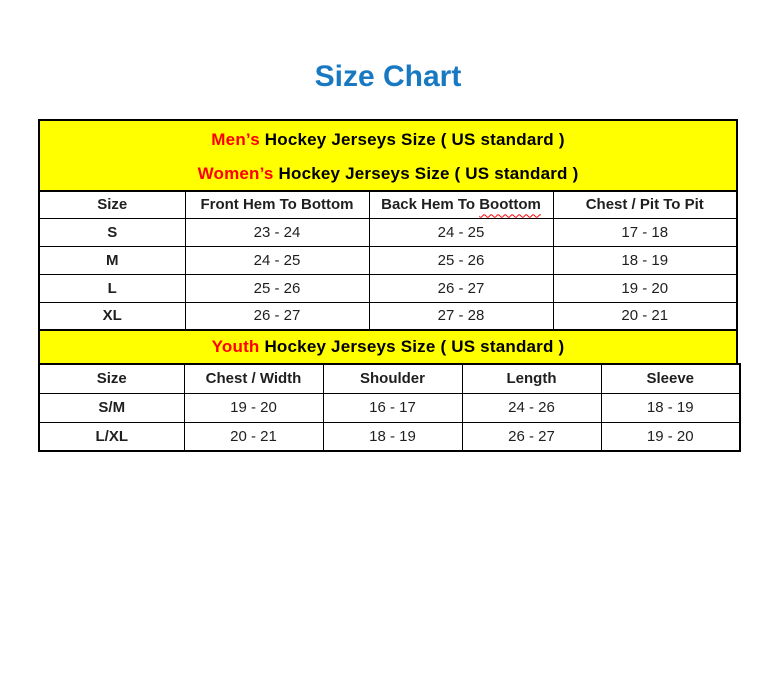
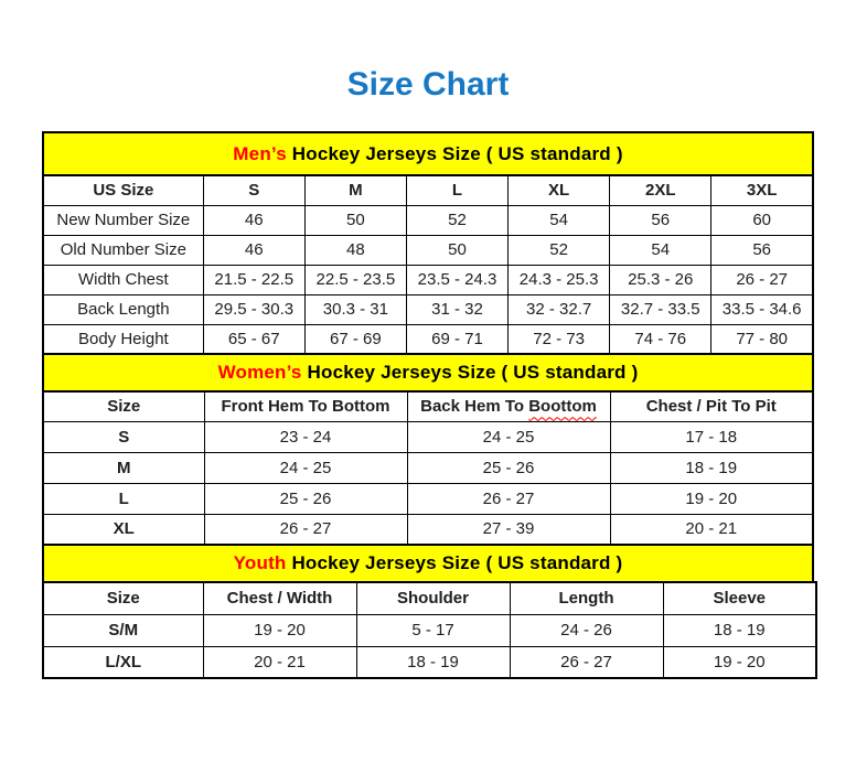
  Size Chart
  Men’s
  Hockey Jerseys Size ( US standard )
+ US Size	S	M	L	XL	2XL	3XL
+ New Number Size	46	50	52	54	56	60
+ Old Number Size	46	48	50	52	54	56
+ Width Chest	21.5 - 22.5	22.5 - 23.5	23.5 - 24.3	24.3 - 25.3	25.3 - 26	26 - 27
+ Back Length	29.5 - 30.3	30.3 - 31	31 - 32	32 - 32.7	32.7 - 33.5	33.5 - 34.6
+ Body Height	65 - 67	67 - 69	69 - 71	72 - 73	74 - 76	77 - 80
  Women’s
  Hockey Jerseys Size ( US standard )
  Size	Front Hem To Bottom	Back Hem To Boottom	Chest / Pit To Pit
  S	23 - 24	24 - 25	17 - 18
  M	24 - 25	25 - 26	18 - 19
  L	25 - 26	26 - 27	19 - 20
- XL	26 - 27	27 - 28	20 - 21
+ XL	26 - 27	27 - 39	20 - 21
  Youth
  Hockey Jerseys Size ( US standard )
  Size	Chest / Width	Shoulder	Length	Sleeve
- S/M	19 - 20	16 - 17	24 - 26	18 - 19
+ S/M	19 - 20	5 - 17	24 - 26	18 - 19
  L/XL	20 - 21	18 - 19	26 - 27	19 - 20
